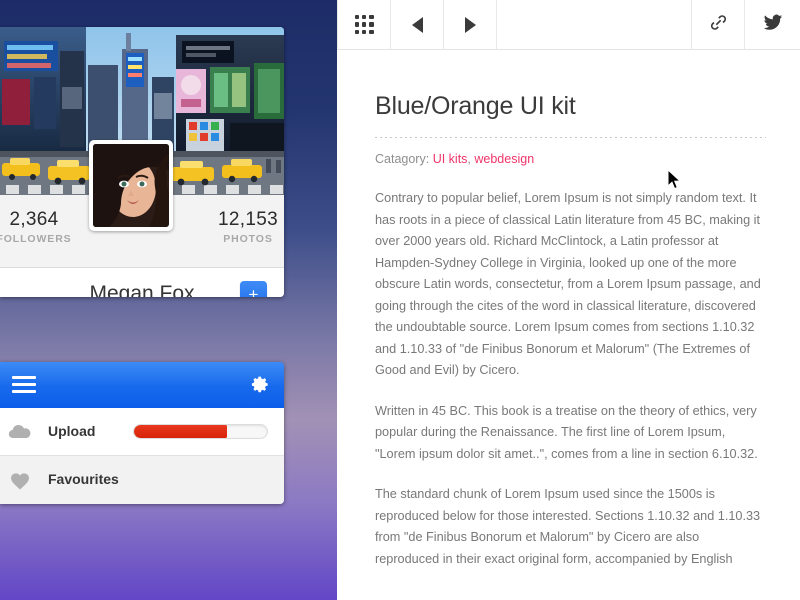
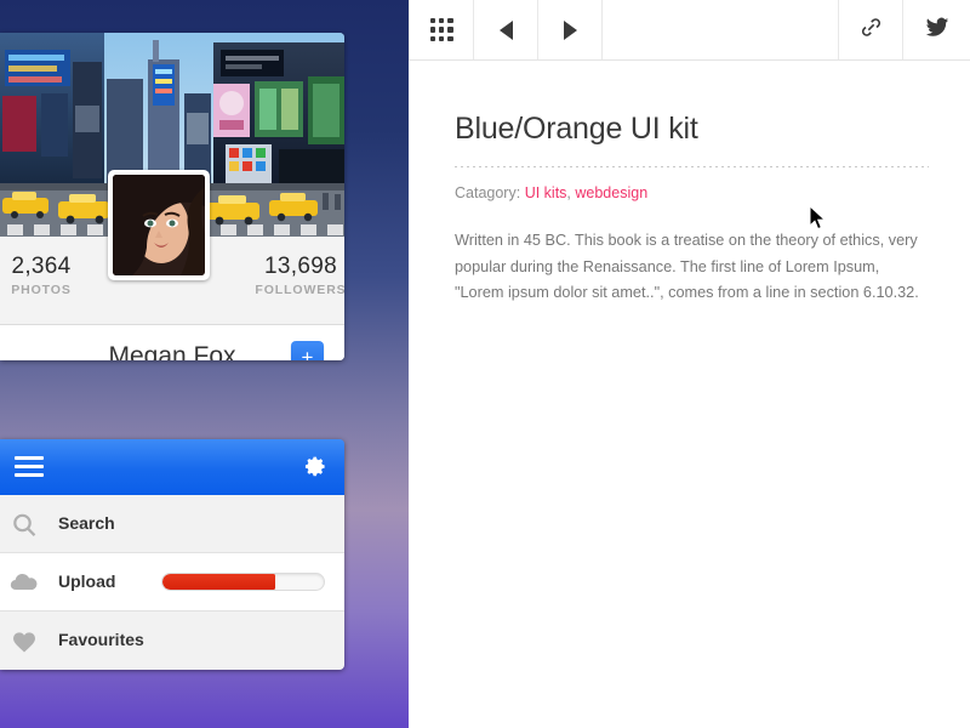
  2,364
- FOLLOWERS
+ PHOTOS
- 12,153
+ 13,698
- PHOTOS
+ FOLLOWERS
  Megan Fox
  +
+ Search
  Upload
  Favourites
  Blue/Orange UI kit
  Catagory: UI kits, webdesign
- Contrary to popular belief, Lorem Ipsum is not simply random text. It has roots in a piece of classical Latin literature from 45 BC, making it over 2000 years old. Richard McClintock, a Latin professor at Hampden-Sydney College in Virginia, looked up one of the more obscure Latin words, consectetur, from a Lorem Ipsum passage, and going through the cites of the word in classical literature, discovered the undoubtable source. Lorem Ipsum comes from sections 1.10.32 and 1.10.33 of "de Finibus Bonorum et Malorum" (The Extremes of Good and Evil) by Cicero.
  Written in 45 BC. This book is a treatise on the theory of ethics, very popular during the Renaissance. The first line of Lorem Ipsum, "Lorem ipsum dolor sit amet..", comes from a line in section 6.10.32.
- The standard chunk of Lorem Ipsum used since the 1500s is reproduced below for those interested. Sections 1.10.32 and 1.10.33 from "de Finibus Bonorum et Malorum" by Cicero are also reproduced in their exact original form, accompanied by English
